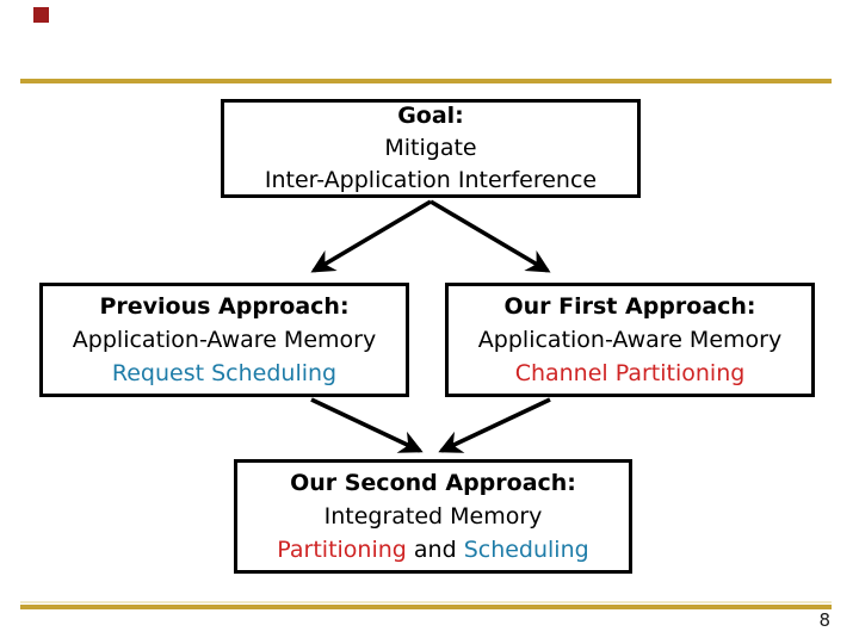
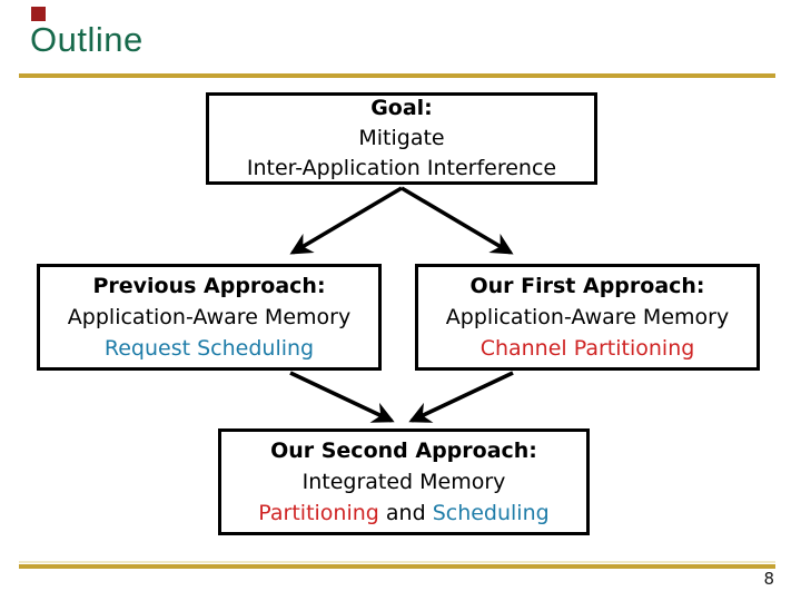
+ Outline
  Goal:
  Mitigate
  Inter-Application Interference
  Previous Approach:
  Application-Aware Memory
  Request Scheduling
  Our First Approach:
  Application-Aware Memory
  Channel Partitioning
  Our Second Approach:
  Integrated Memory
  Partitioning and Scheduling
  8
